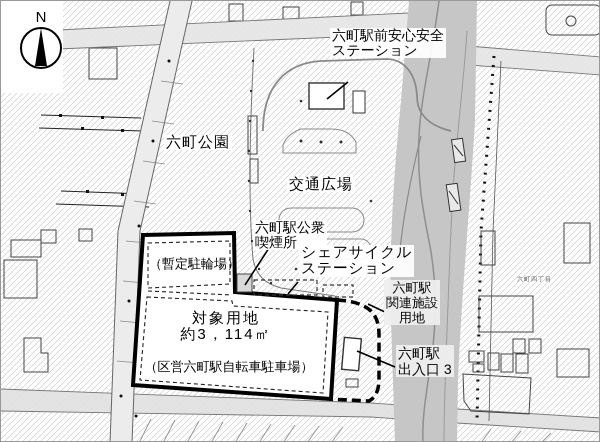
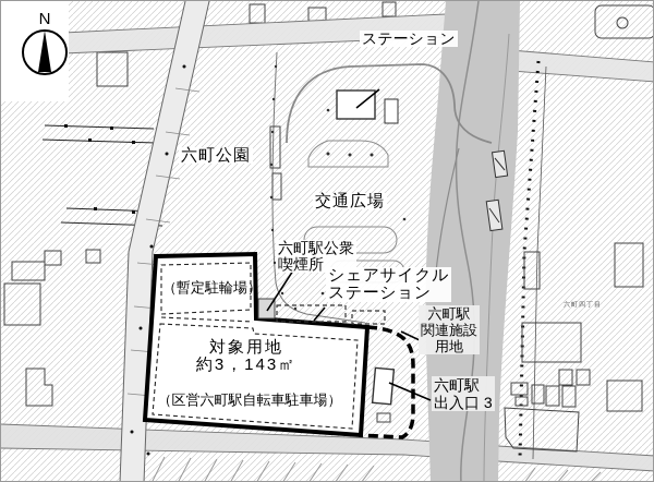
  N
- 六町駅前安心安全
  ステーション
  六町公園
  交通広場
  六町駅公衆
  喫煙所
  シェアサイクル
  ステーション
  （暫定駐輪場）
  対象用地
- 約3，114㎡
+ 約3，143㎡
  （区営六町駅自転車駐車場）
  六町駅
  関連施設
  用地
  六町駅
  出入口 3
